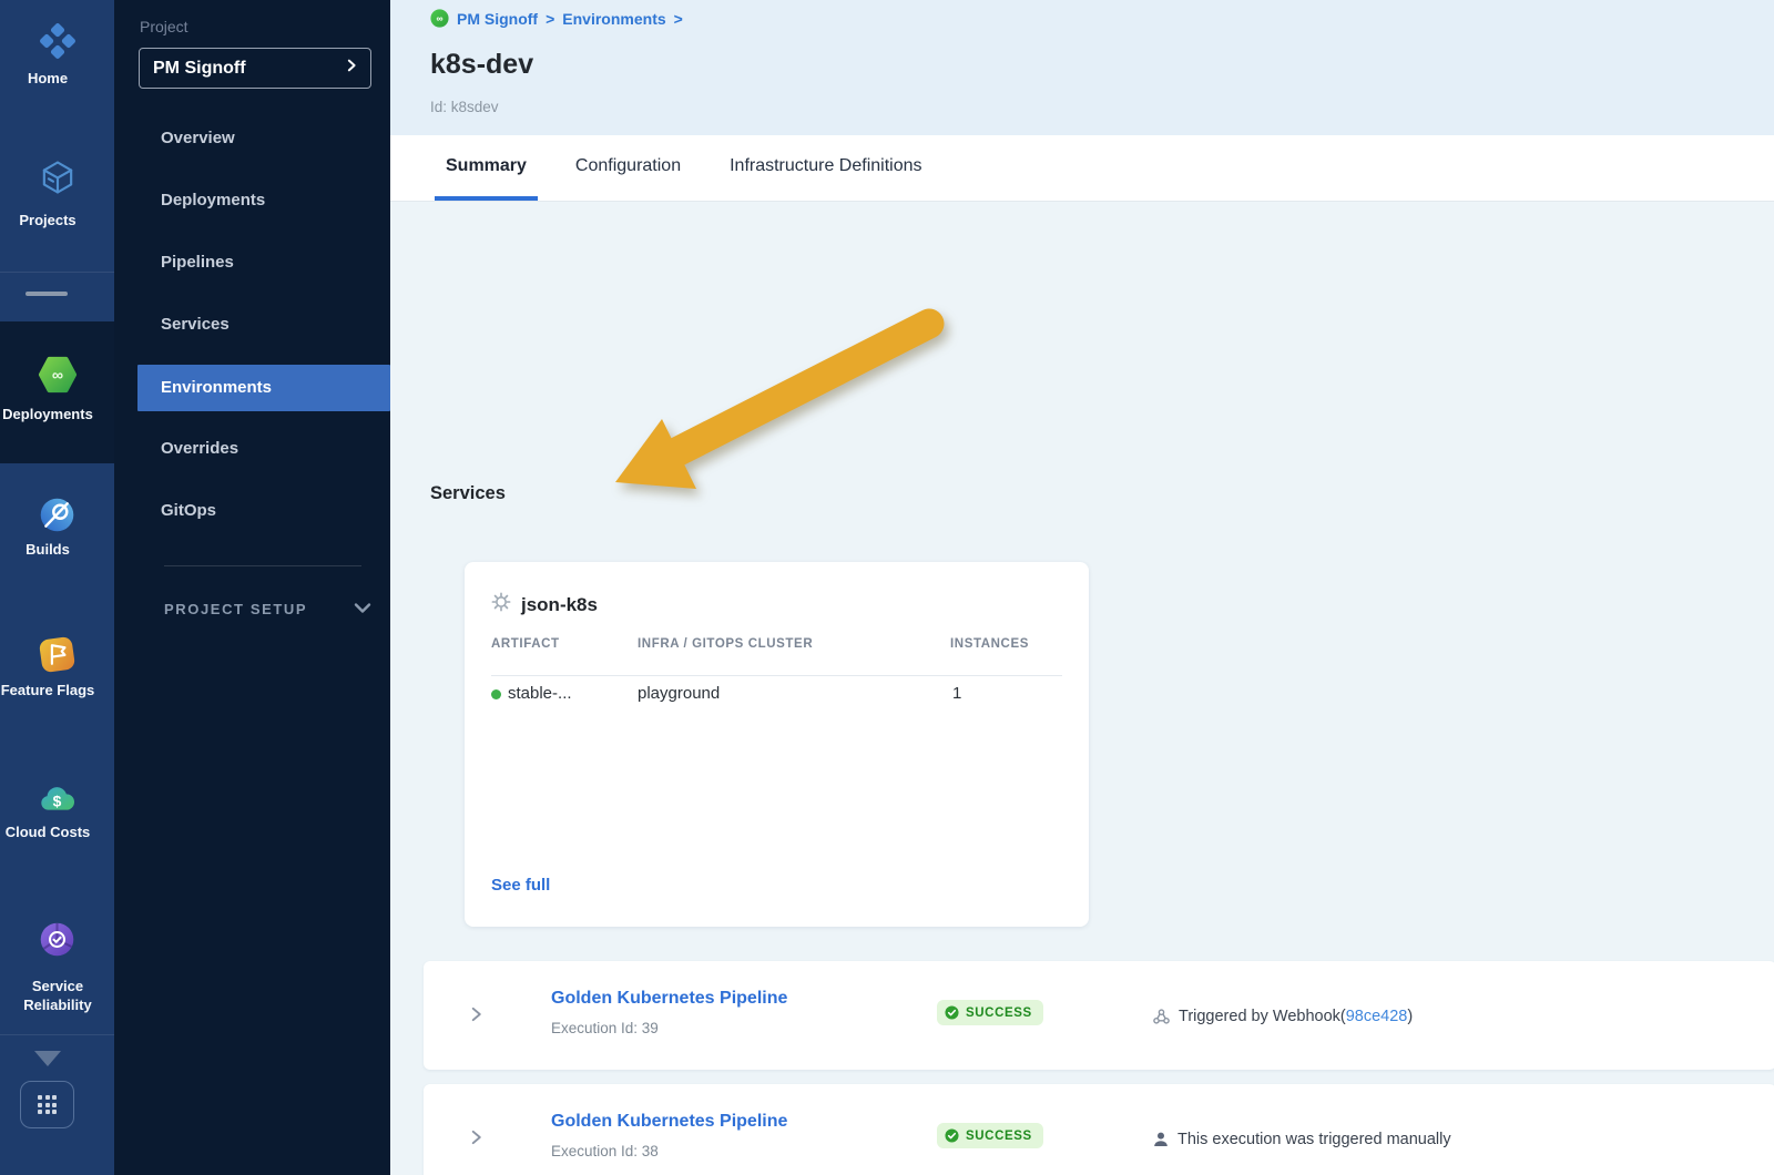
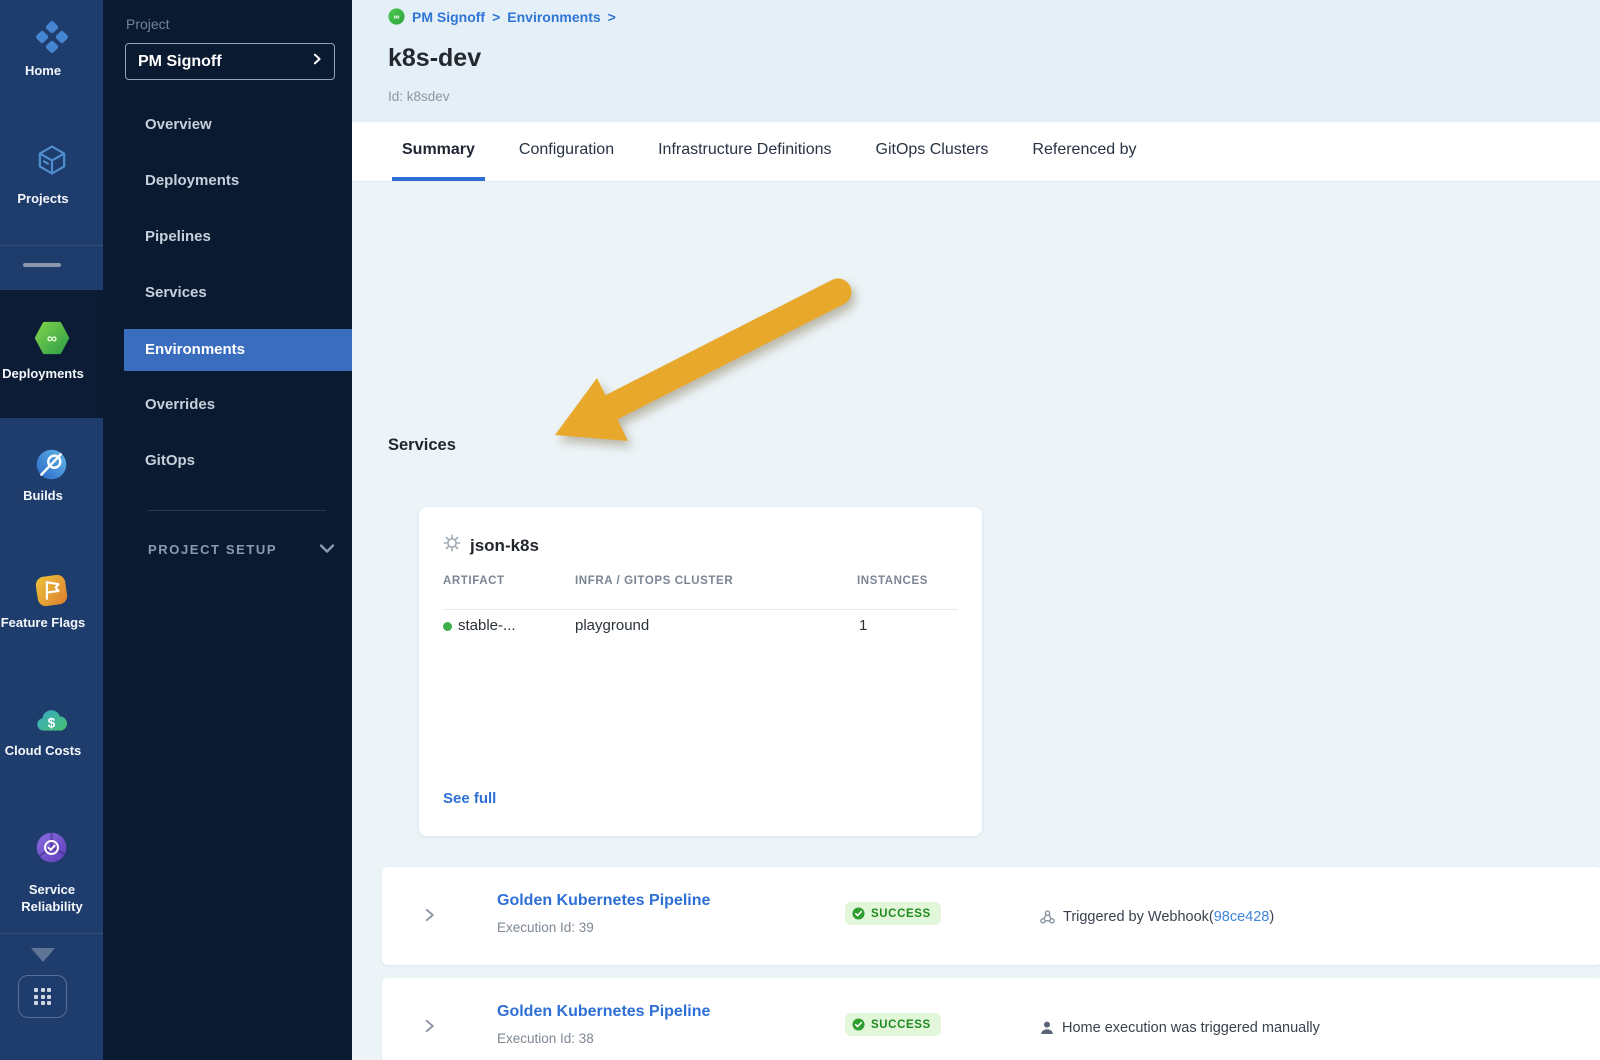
  Home
  Projects
  ∞
  Deployments
  Builds
  Feature Flags
  $
  Cloud Costs
  Service Reliability
  Project
  PM Signoff
  Overview
  Deployments
  Pipelines
  Services
  Environments
  Overrides
  GitOps
  PROJECT SETUP
  ∞
  PM Signoff
  >
  Environments
  >
  k8s-dev
  Id: k8sdev
  Summary
  Configuration
  Infrastructure Definitions
+ GitOps Clusters
+ Referenced by
  Services
  json-k8s
  ARTIFACT
  INFRA / GITOPS CLUSTER
  INSTANCES
  stable-...
  playground
  1
  See full
  Golden Kubernetes Pipeline
  Execution Id: 39
  SUCCESS
  Triggered by Webhook(98ce428)
  Golden Kubernetes Pipeline
  Execution Id: 38
  SUCCESS
- This execution was triggered manually
+ Home execution was triggered manually
